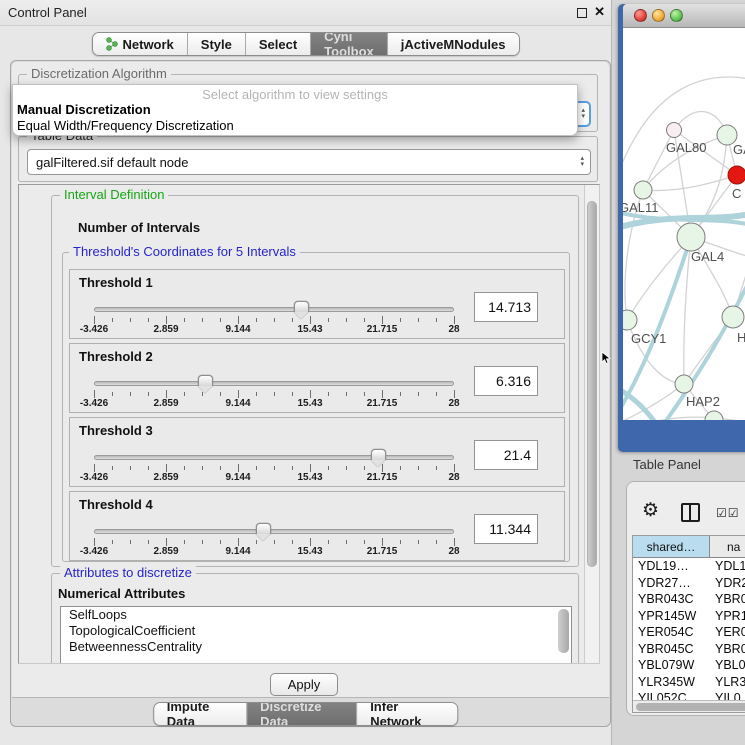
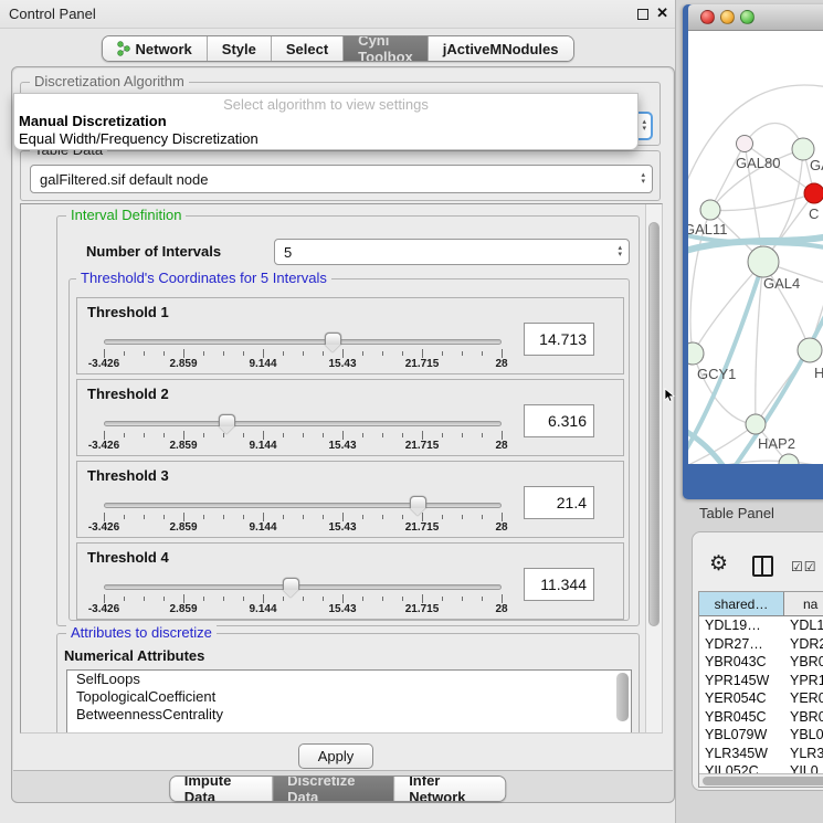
  Control Panel
  ✕
  Network
  Style
  Select
  Cyni Toolbox
  jActiveMNodules
  Discretization Algorithm
  galFiltered.sif default node
  Interval Definition
  Number of Intervals
+ 5
  Threshold's Coordinates for 5 Intervals
  Threshold 1
  -3.426
  2.859
  9.144
  15.43
  21.715
  28
  14.713
  Threshold 2
  -3.426
  2.859
  9.144
  15.43
  21.715
  28
  6.316
  Threshold 3
  -3.426
  2.859
  9.144
  15.43
  21.715
  28
  21.4
  Threshold 4
  -3.426
  2.859
  9.144
  15.43
  21.715
  28
  11.344
  Attributes to discretize
  Numerical Attributes
  SelfLoops
  TopologicalCoefficient
  BetweennessCentrality
  Apply
  Impute Data
  Discretize Data
  Infer Network
  Select algorithm to view settings
  Manual Discretization
  Equal Width/Frequency Discretization
  C
  GAL11
  GAL4
  GCY1
  H
  HAP2
  GAL80
  Table Panel
  ⚙
  ☑☑
  shared…
  na
  YDL19…
  YDL1
  YDR27…
  YDR
  YBR043C
  YBR0
  YPR145W
  YPR1
  YER054C
  YER0
  YBR045C
  YBR0
  YBL079W
  YBL0
  YLR345W
  YLR3
  YIL052C
  YIL0
